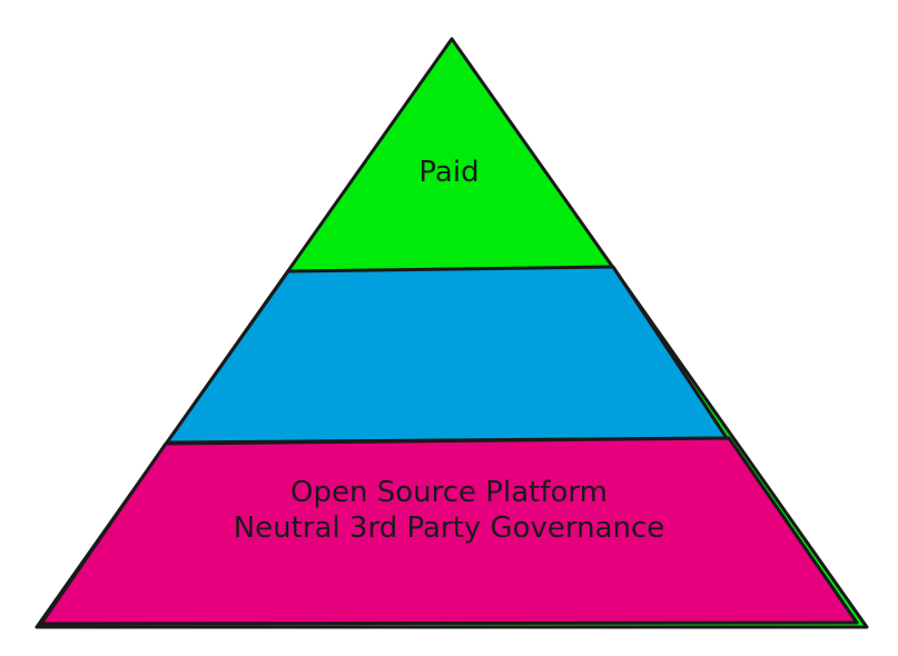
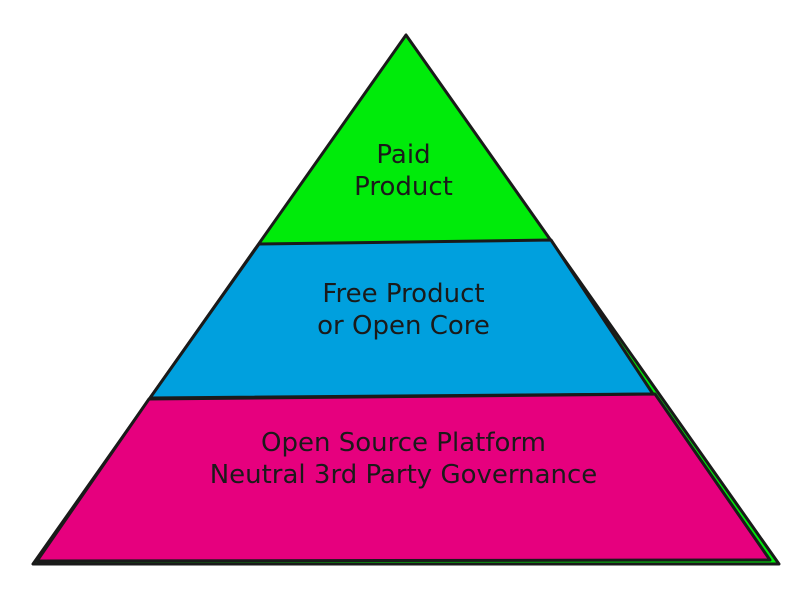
  Paid
+ Product
+ Free Product
+ or Open Core
  Open Source Platform
  Neutral 3rd Party Governance
